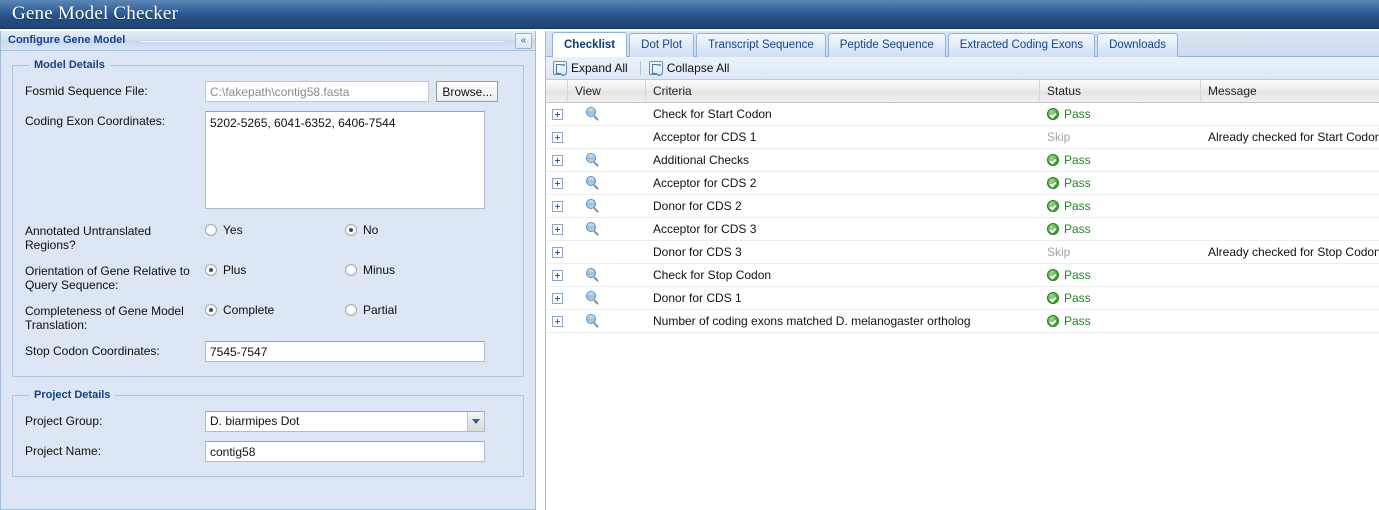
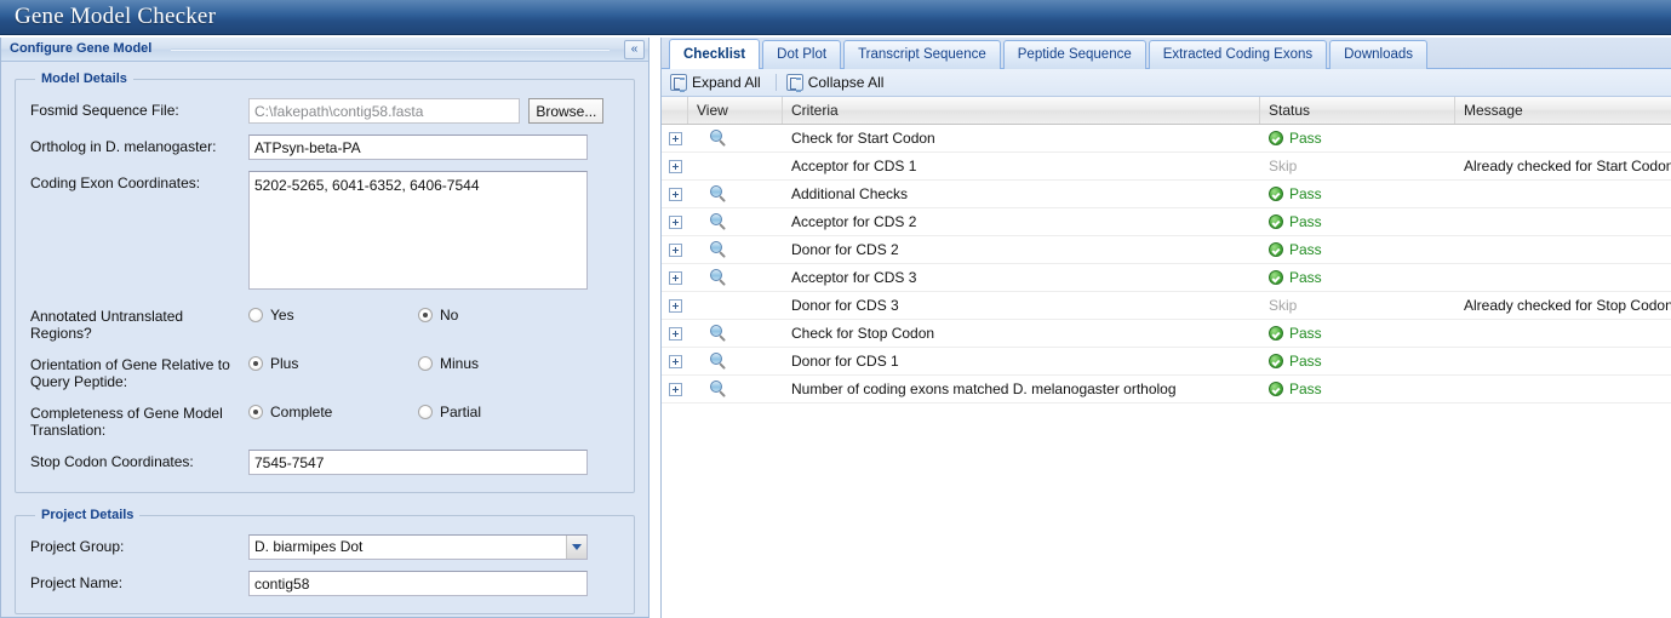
  Gene Model Checker
  Configure Gene Model
  «
  Model Details
  Fosmid Sequence File:
  C:\fakepath\contig58.fasta Browse...
+ Ortholog in D. melanogaster:
+ ATPsyn-beta-PA
  Coding Exon Coordinates:
  5202-5265, 6041-6352, 6406-7544
  Annotated Untranslated Regions?
  Yes
  No
- Orientation of Gene Relative to Query Sequence:
+ Orientation of Gene Relative to Query Peptide:
  Plus
  Minus
  Completeness of Gene Model Translation:
  Complete
  Partial
  Stop Codon Coordinates:
  7545-7547
  Project Details
  Project Group:
  D. biarmipes Dot
  Project Name:
  contig58
  Checklist Dot Plot Transcript Sequence Peptide Sequence Extracted Coding Exons Downloads
  Expand All
  Collapse All
  View
  Criteria
  Status
  Message
  Check for Start Codon
  Pass
  Acceptor for CDS 1
  Skip
  Already checked for Start Codon
  Additional Checks
  Pass
  Acceptor for CDS 2
  Pass
  Donor for CDS 2
  Pass
  Acceptor for CDS 3
  Pass
  Donor for CDS 3
  Skip
  Already checked for Stop Codon
  Check for Stop Codon
  Pass
  Donor for CDS 1
  Pass
  Number of coding exons matched D. melanogaster ortholog
  Pass
